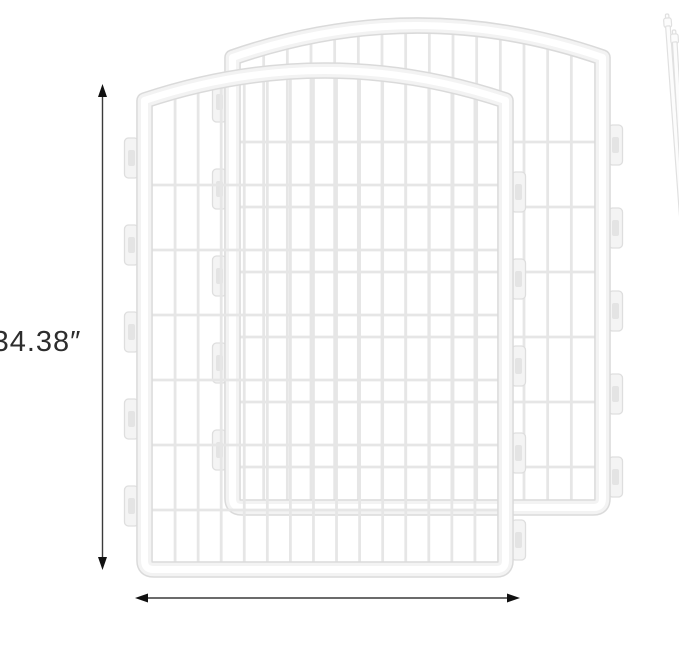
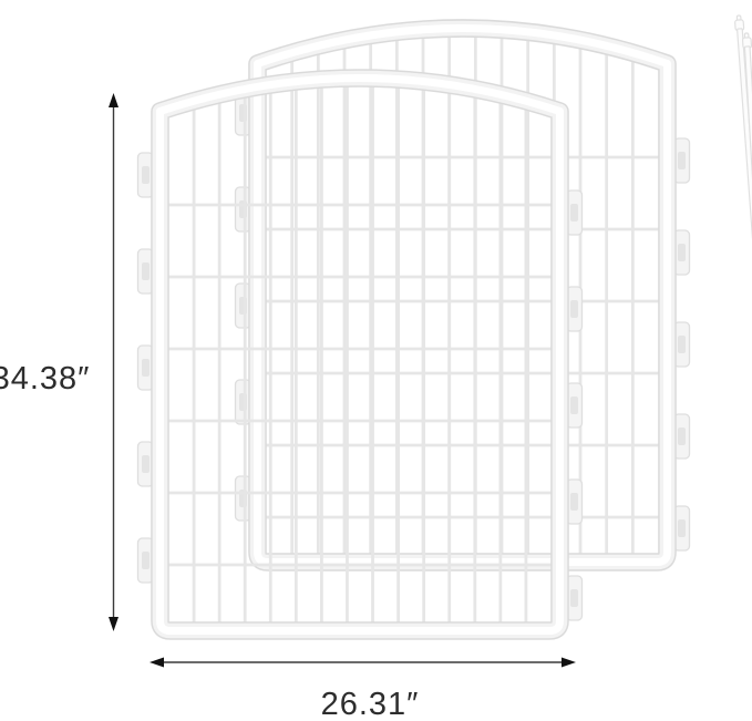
  34.38″
+ 26.31″
